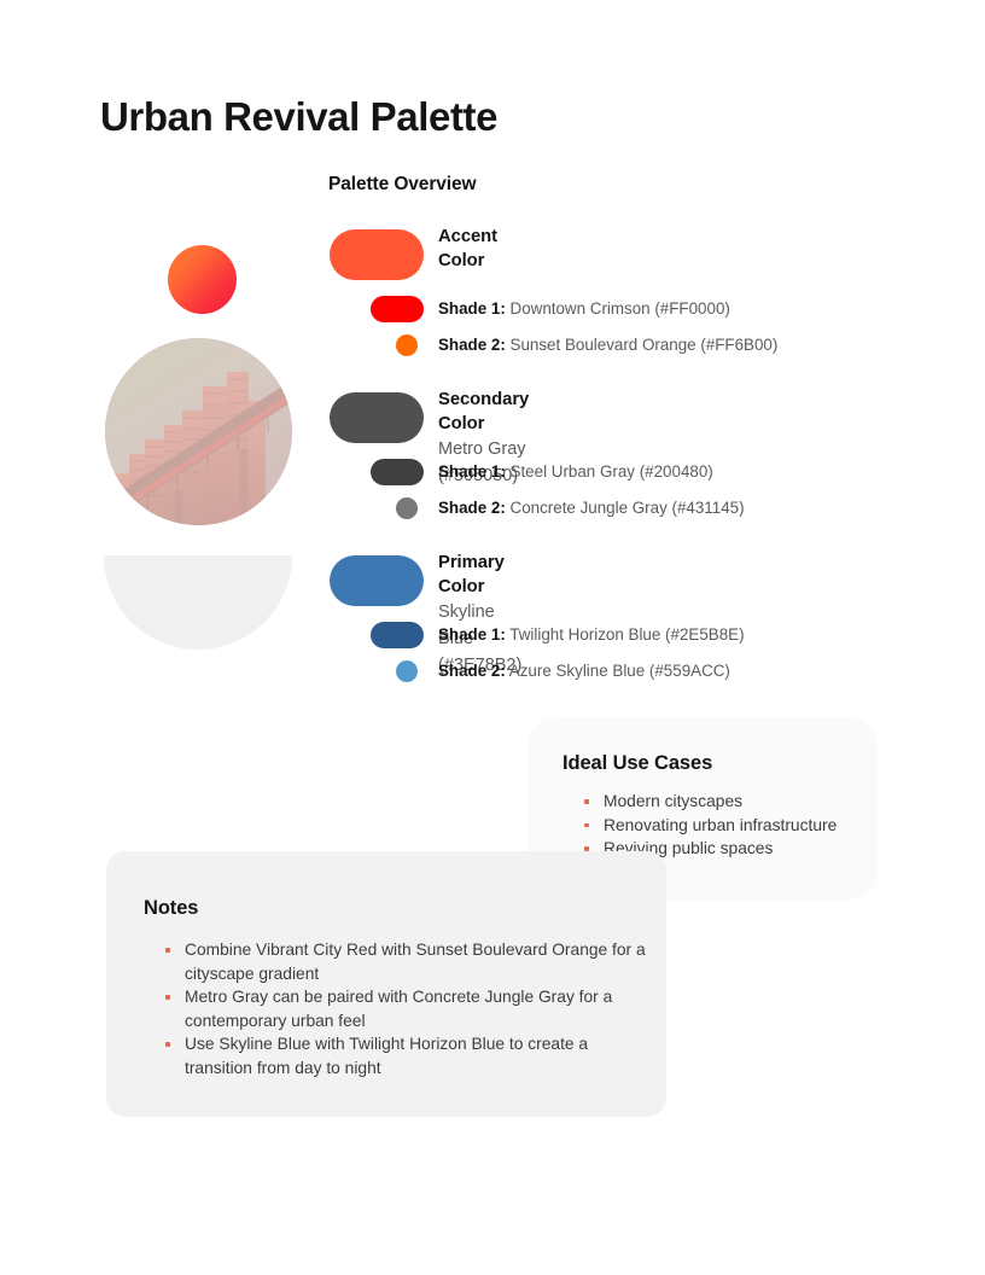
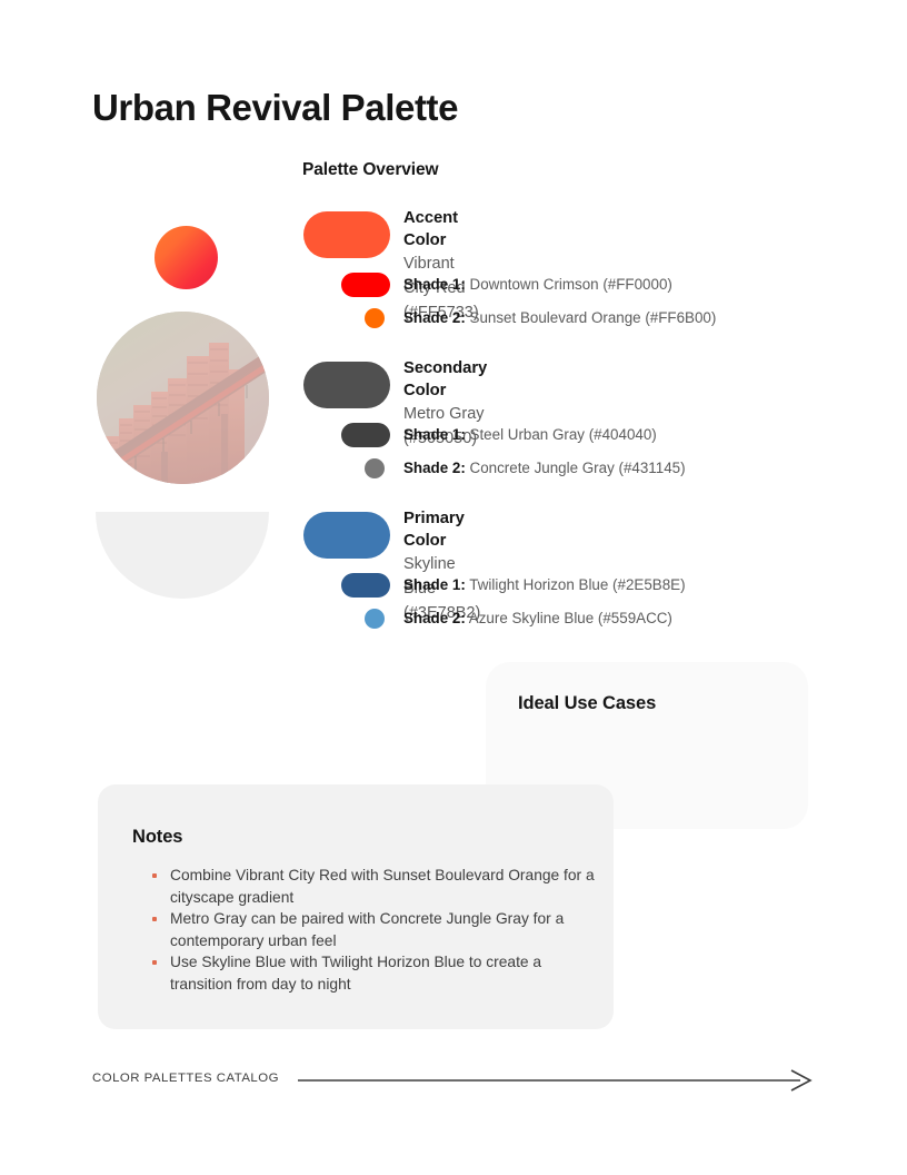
  Urban Revival Palette
  Palette Overview
  Accent Color
+ Vibrant City Red (#FF5733)
  Shade 1: Downtown Crimson (#FF0000)
  Shade 2: Sunset Boulevard Orange (#FF6B00)
  Secondary Color
  Metro Gray (#505050)
- Shade 1: Steel Urban Gray (#200480)
+ Shade 1: Steel Urban Gray (#404040)
  Shade 2: Concrete Jungle Gray (#431145)
  Primary Color
  Skyline Blue (#3E78B2)
  Shade 1: Twilight Horizon Blue (#2E5B8E)
  Shade 2: Azure Skyline Blue (#559ACC)
  Ideal Use Cases
- Modern cityscapes
- Renovating urban infrastructure
- Reviving public spaces
  Notes
  Combine Vibrant City Red with Sunset Boulevard Orange for a cityscape gradient
  Metro Gray can be paired with Concrete Jungle Gray for a contemporary urban feel
  Use Skyline Blue with Twilight Horizon Blue to create a transition from day to night
+ COLOR PALETTES CATALOG
